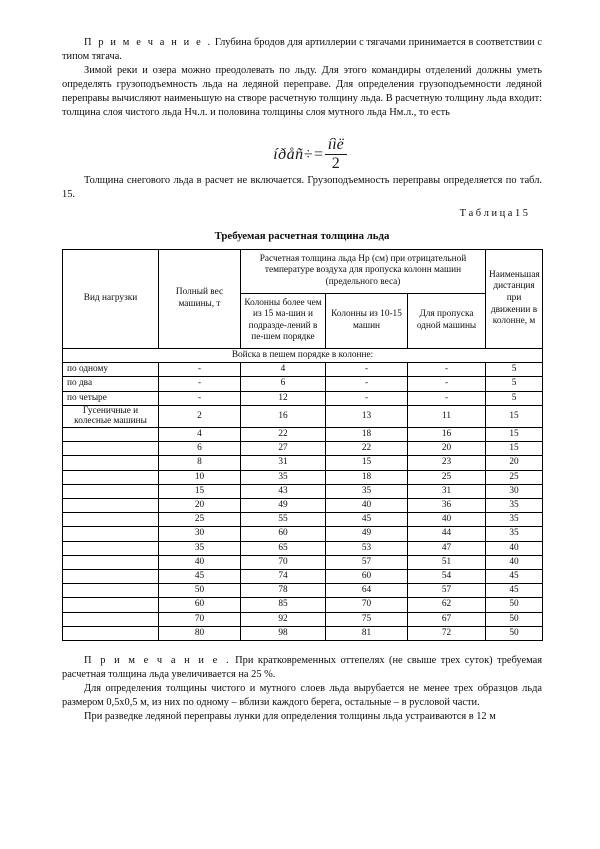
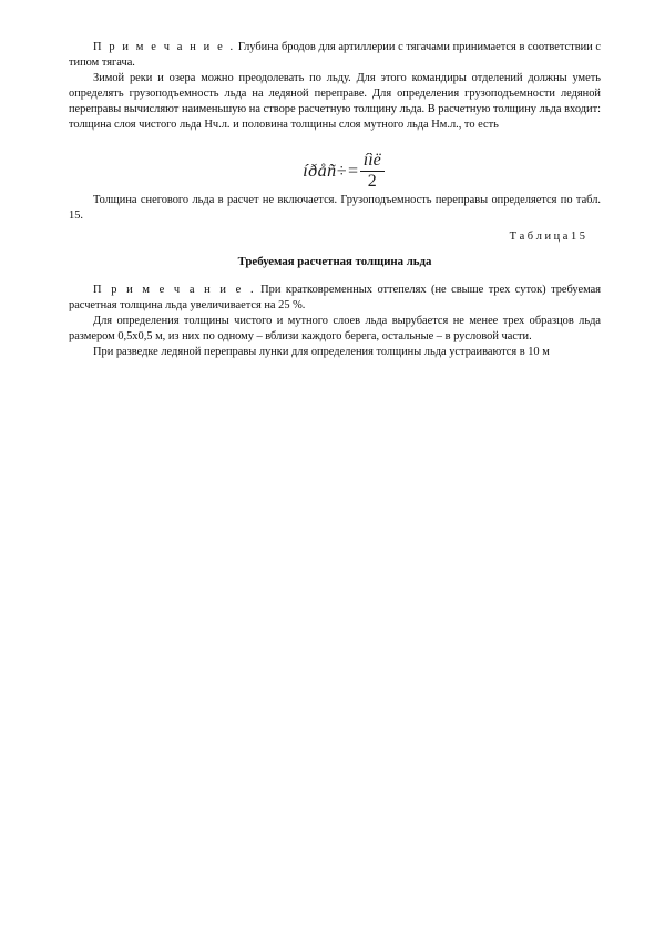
  П р и м е ч а н и е . Глубина бродов для артиллерии с тягачами принимается в соответствии с типом тягача.
  Зимой реки и озера можно преодолевать по льду. Для этого командиры отделений должны уметь определять грузоподъемность льда на ледяной переправе. Для определения грузоподъемности ледяной переправы вычисляют наименьшую на створе расчетную толщину льда. В расчетную толщину льда входит: толщина слоя чистого льда Нч.л. и половина толщины слоя мутного льда Нм.л., то есть
  íðåñ÷=
  íìë
  2
  Толщина снегового льда в расчет не включается. Грузоподъемность переправы определяется по табл. 15.
  Т а б л и ц а 1 5
  Требуемая расчетная толщина льда
- Вид нагрузки	Полный вес машины, т	Расчетная толщина льда Нр (см) при отрицательной температуре воздуха для пропуска колонн машин (предельного веса)	Наименьшая дистанция при движении в колонне, м
- Колонны более чем из 15 ма-шин и подразде-лений в пе-шем порядке	Колонны из 10-15 машин	Для пропуска одной машины
- Войска в пешем порядке в колонне:
- по одному	-	4	-	-	5
- по два	-	6	-	-	5
- по четыре	-	12	-	-	5
- Гусеничные и колесные машины	2	16	13	11	15
- 	4	22	18	16	15
- 	6	27	22	20	15
- 	8	31	15	23	20
- 	10	35	18	25	25
- 	15	43	35	31	30
- 	20	49	40	36	35
- 	25	55	45	40	35
- 	30	60	49	44	35
- 	35	65	53	47	40
- 	40	70	57	51	40
- 	45	74	60	54	45
- 	50	78	64	57	45
- 	60	85	70	62	50
- 	70	92	75	67	50
- 	80	98	81	72	50
  П р и м е ч а н и е . При кратковременных оттепелях (не свыше трех суток) требуемая расчетная толщина льда увеличивается на 25 %.
  Для определения толщины чистого и мутного слоев льда вырубается не менее трех образцов льда размером 0,5х0,5 м, из них по одному – вблизи каждого берега, остальные – в русловой части.
- При разведке ледяной переправы лунки для определения толщины льда устраиваются в 12 м
+ При разведке ледяной переправы лунки для определения толщины льда устраиваются в 10 м
